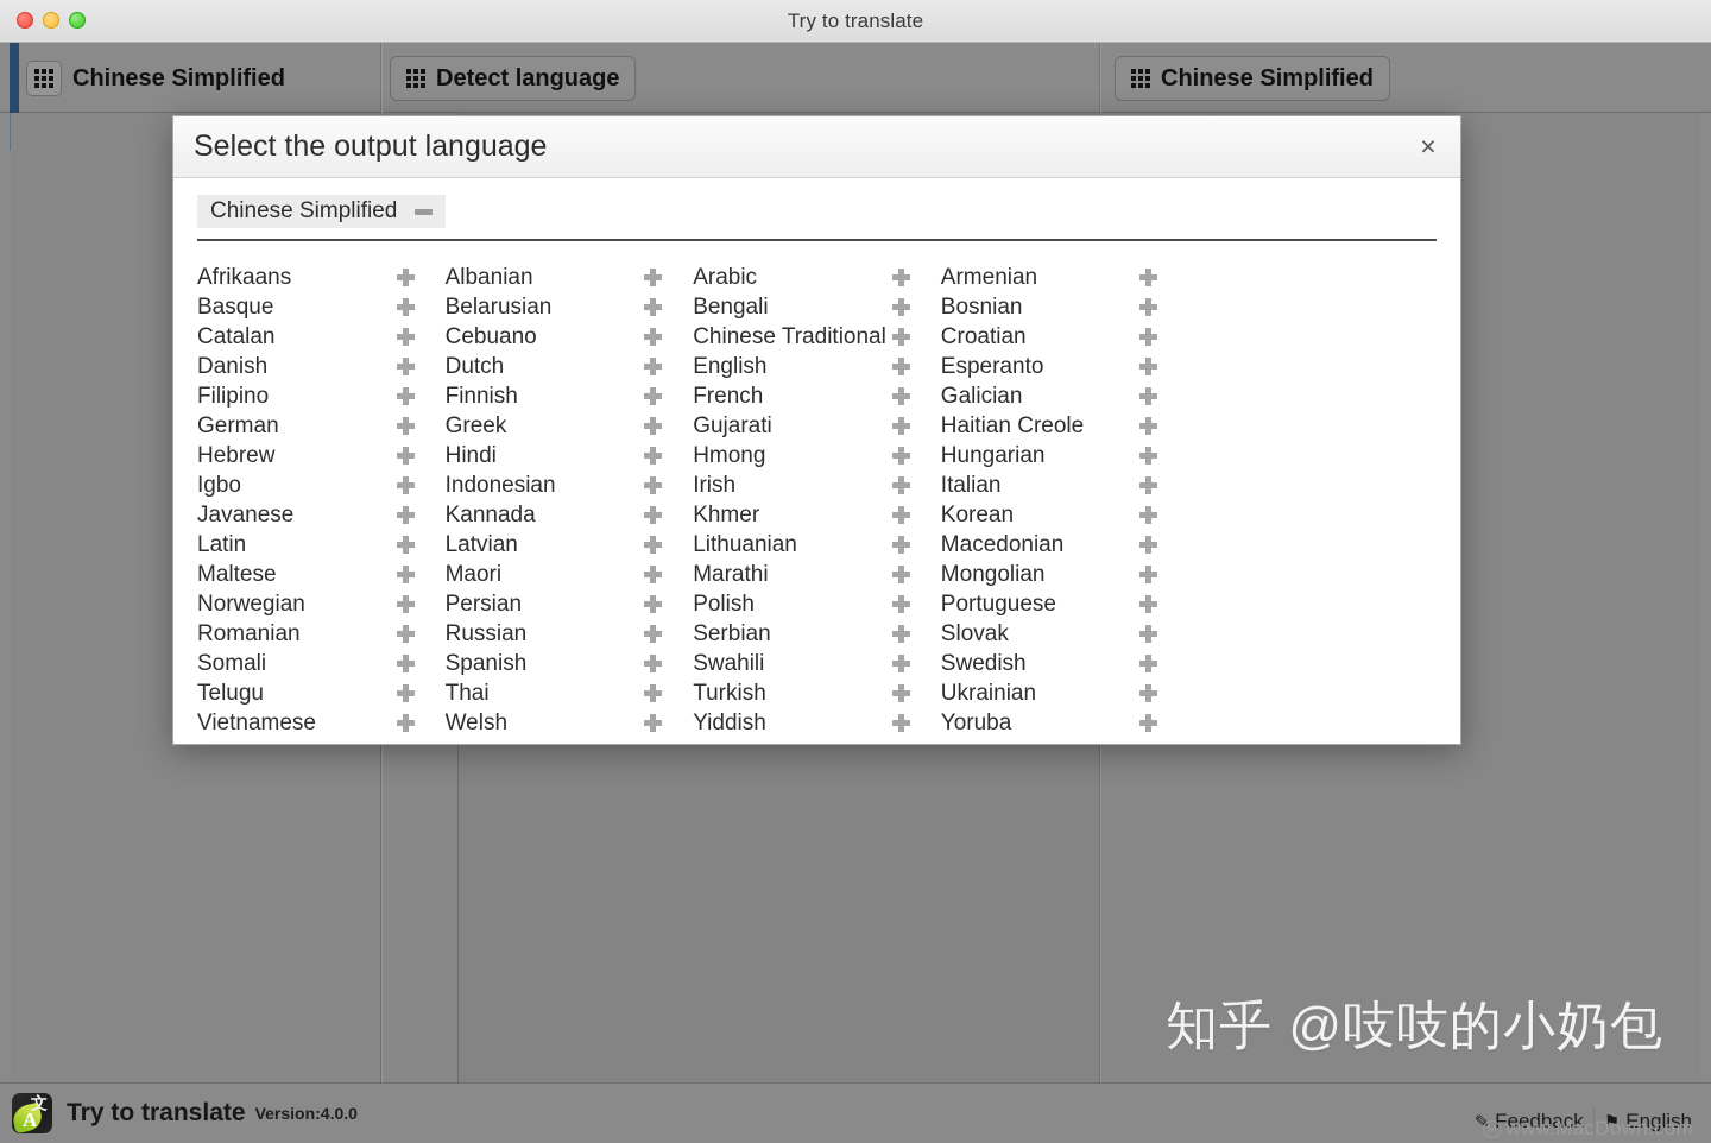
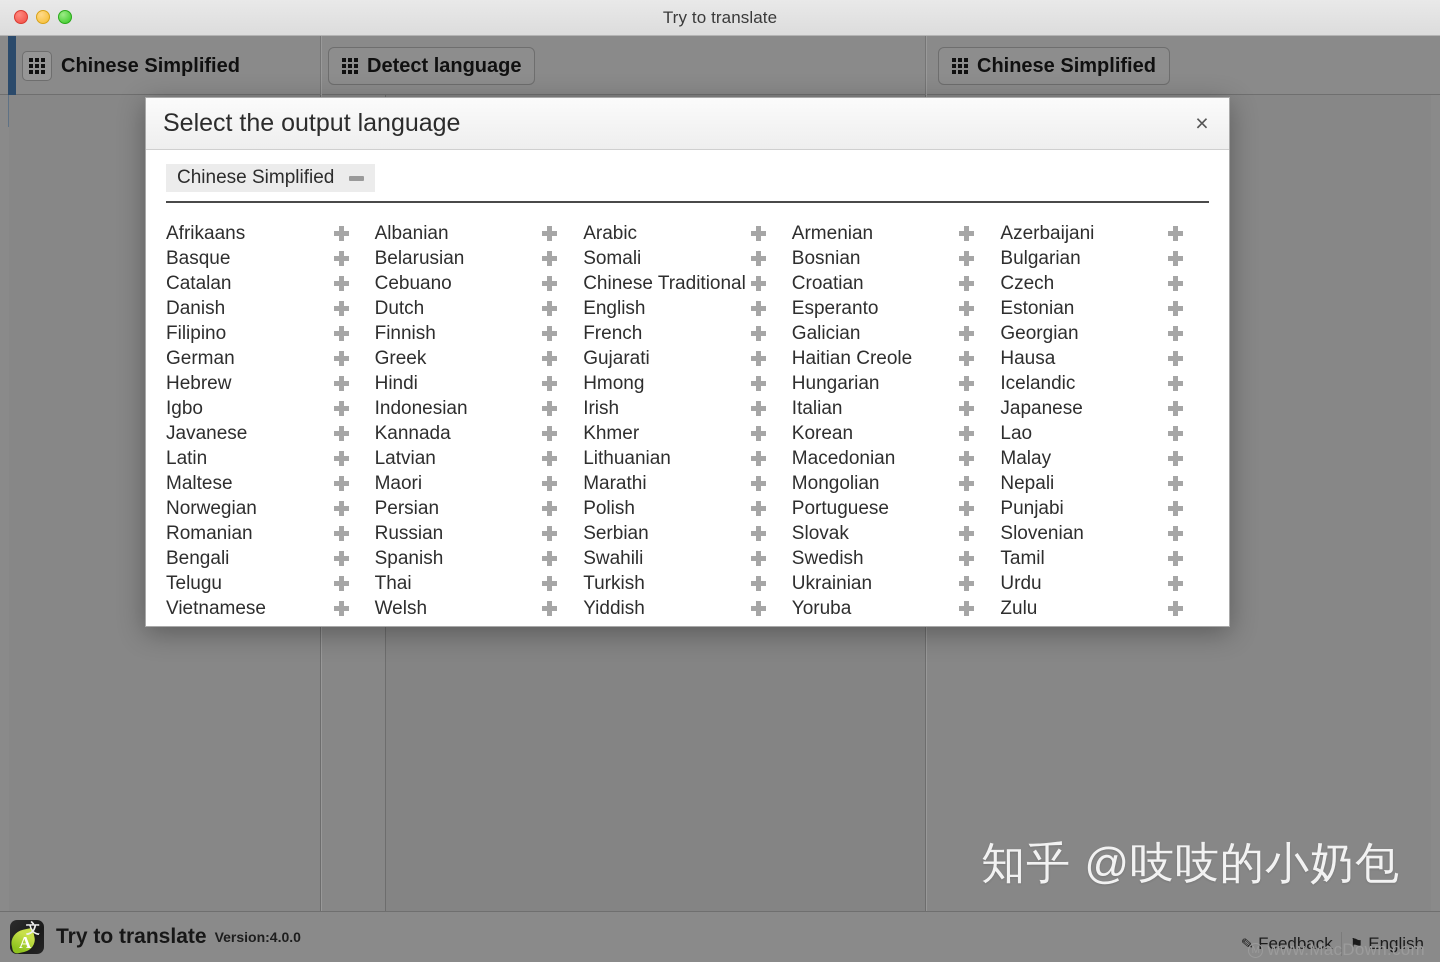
  Try to translate
  Chinese Simplified
  Detect language
  Chinese Simplified
  知乎 @吱吱的小奶包
  文
  A
  Try to translate
  Version:4.0.0
  Feedback
  ⚑
  English
  M
  www.MacDown.com
  Select the output language
  ×
  Chinese Simplified
  Afrikaans
  Basque
  Catalan
  Danish
  Filipino
  German
  Hebrew
  Igbo
  Javanese
  Latin
  Maltese
  Norwegian
  Romanian
- Somali
+ Bengali
  Telugu
  Vietnamese
  Albanian
  Belarusian
  Cebuano
  Dutch
  Finnish
  Greek
  Hindi
  Indonesian
  Kannada
  Latvian
  Maori
  Persian
  Russian
  Spanish
  Thai
  Welsh
  Arabic
- Bengali
+ Somali
  Chinese Traditional
  English
  French
  Gujarati
  Hmong
  Irish
  Khmer
  Lithuanian
  Marathi
  Polish
  Serbian
  Swahili
  Turkish
  Yiddish
  Armenian
  Bosnian
  Croatian
  Esperanto
  Galician
  Haitian Creole
  Hungarian
  Italian
  Korean
  Macedonian
  Mongolian
  Portuguese
  Slovak
  Swedish
  Ukrainian
  Yoruba
+ Azerbaijani
+ Bulgarian
+ Czech
+ Estonian
+ Georgian
+ Hausa
+ Icelandic
+ Japanese
+ Lao
+ Malay
+ Nepali
+ Punjabi
+ Slovenian
+ Tamil
+ Urdu
+ Zulu
